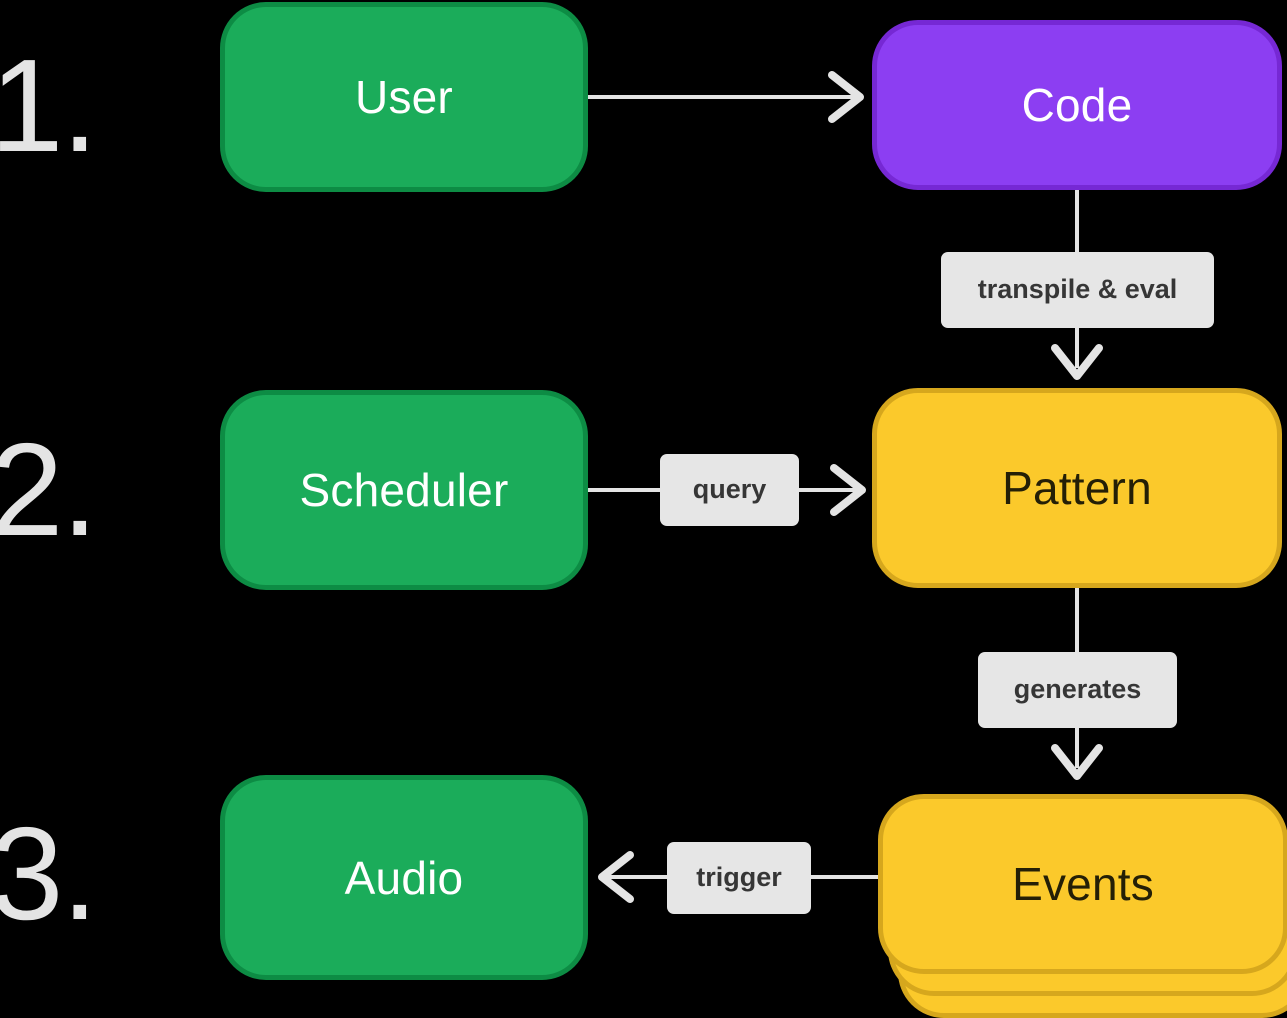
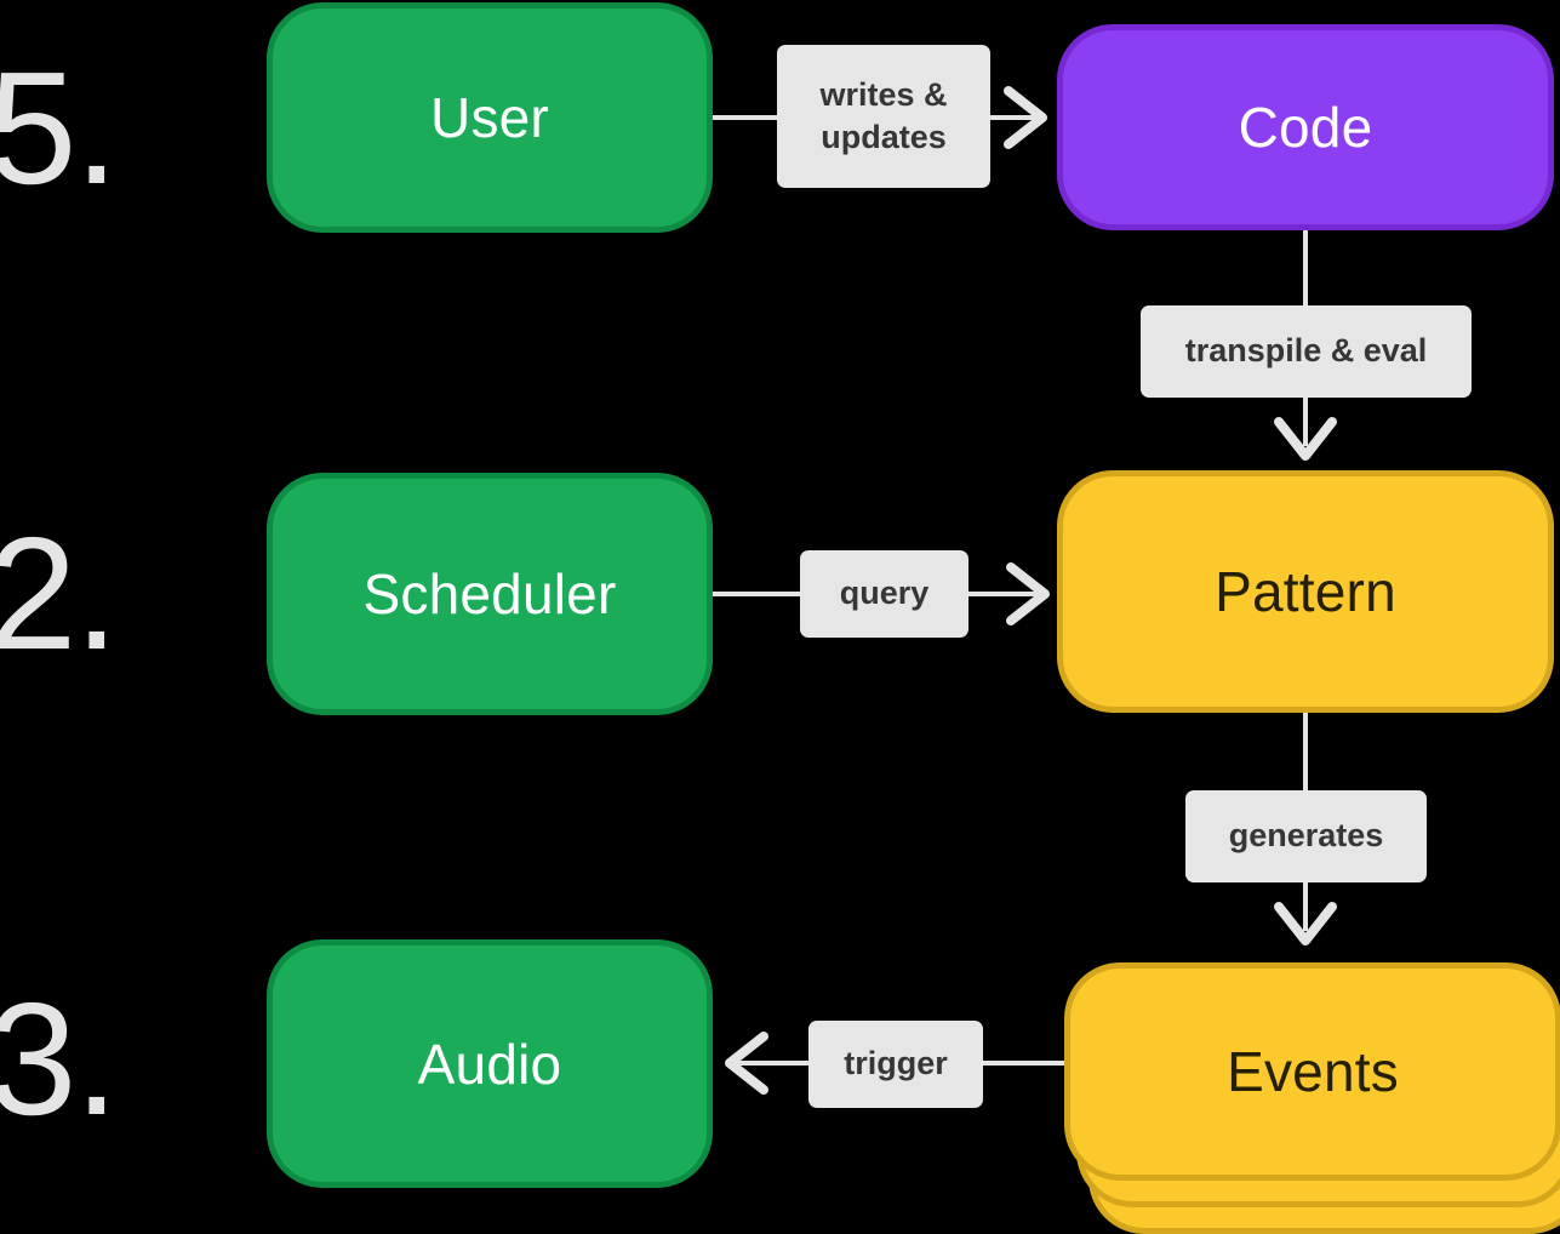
- 1.
+ 5.
  2.
  3.
  User
+ writes &
+ updates
  Code
  transpile & eval
  Scheduler
  query
  Pattern
  generates
  Audio
  trigger
  Events
